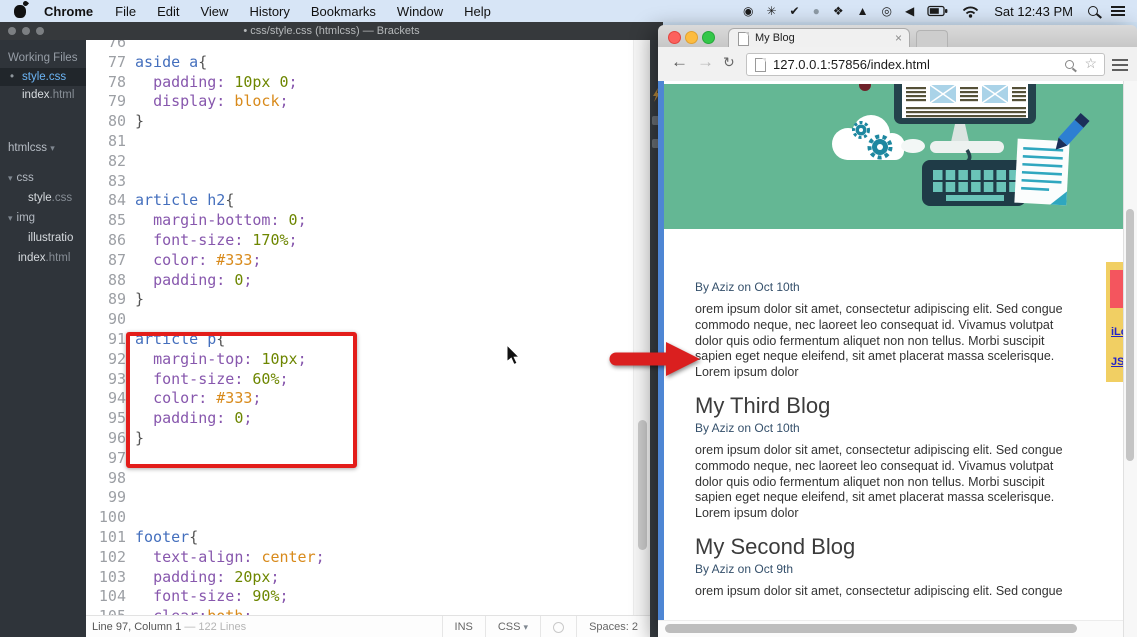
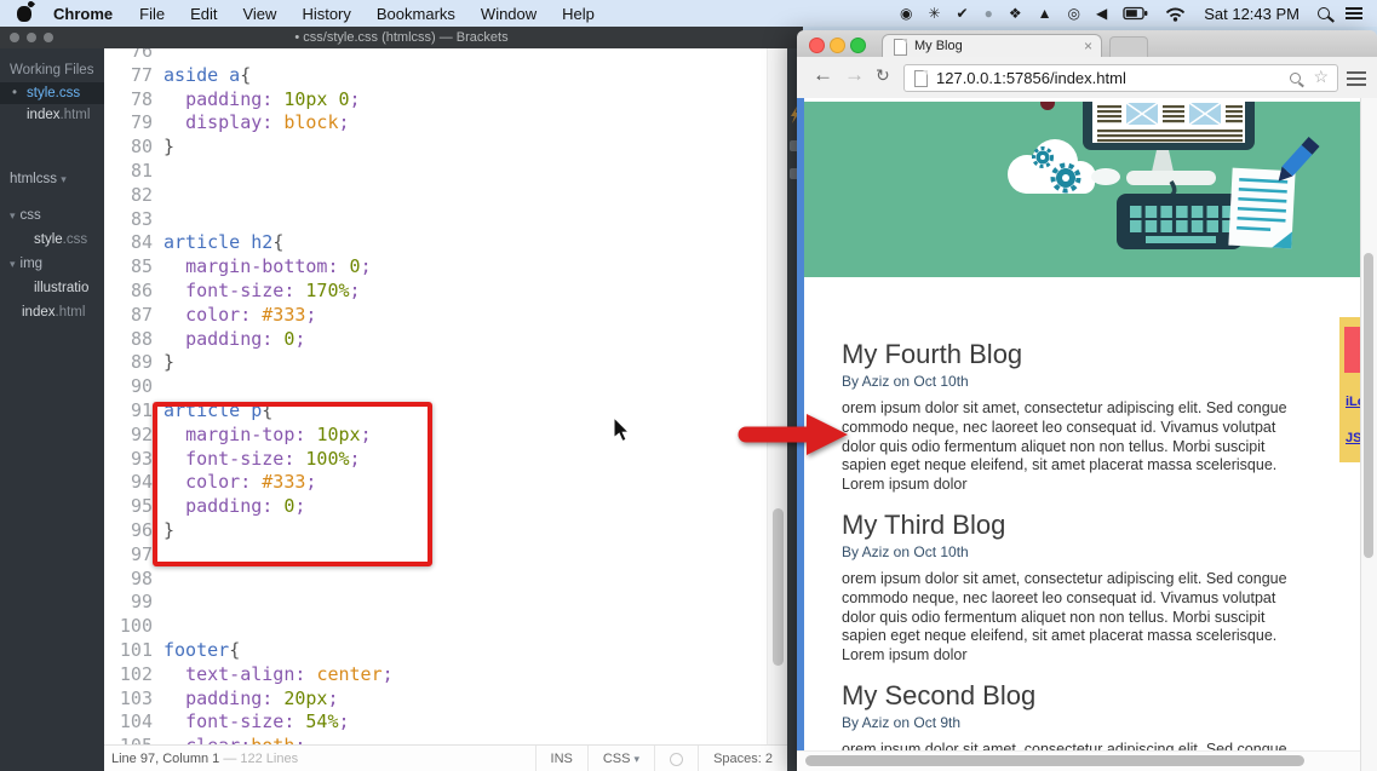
  Chrome
  File
  Edit
  View
  History
  Bookmarks
  Window
  Help
  ◉
  ✳
  ✔
  ●
  ❖
  ▲
  ◎
  ◀
  Sat 12:43 PM
  • css/style.css (htmlcss) — Brackets
  Working Files
  •
  style.css
  index.html
  htmlcss ▾
  ▾ css
  style.css
  ▾ img
  illustratio
  index.html
  76
  77
  aside a{
  78
  padding: 10px 0;
  79
  display: block;
  80
  }
  81
  82
  83
  84
  article h2{
  85
  margin-bottom: 0;
  86
  font-size: 170%;
  87
  color: #333;
  88
  padding: 0;
  89
  }
  90
  91
  article p{
  92
  margin-top: 10px;
  93
- font-size: 60%;
+ font-size: 100%;
  94
  color: #333;
  95
  padding: 0;
  96
  }
  97
  98
  99
  100
  101
  footer{
  102
  text-align: center;
  103
  padding: 20px;
  104
- font-size: 90%;
+ font-size: 54%;
  Line 97, Column 1 — 122 Lines
  INS
  CSS
  ▾
  Spaces: 2
  My Blog
  ×
  ←
  →
  ↻
  127.0.0.1:57856/index.html
  ☆
+ My Fourth Blog
  By Aziz on Oct 10th
  orem ipsum dolor sit amet, consectetur adipiscing elit. Sed congue
  commodo neque, nec laoreet leo consequat id. Vivamus volutpat
  dolor quis odio fermentum aliquet non non tellus. Morbi suscipit
  sapien eget neque eleifend, sit amet placerat massa scelerisque.
  Lorem ipsum dolor
  My Third Blog
  By Aziz on Oct 10th
  orem ipsum dolor sit amet, consectetur adipiscing elit. Sed congue
  commodo neque, nec laoreet leo consequat id. Vivamus volutpat
  dolor quis odio fermentum aliquet non non tellus. Morbi suscipit
  sapien eget neque eleifend, sit amet placerat massa scelerisque.
  Lorem ipsum dolor
  My Second Blog
  By Aziz on Oct 9th
  orem ipsum dolor sit amet, consectetur adipiscing elit. Sed congue
